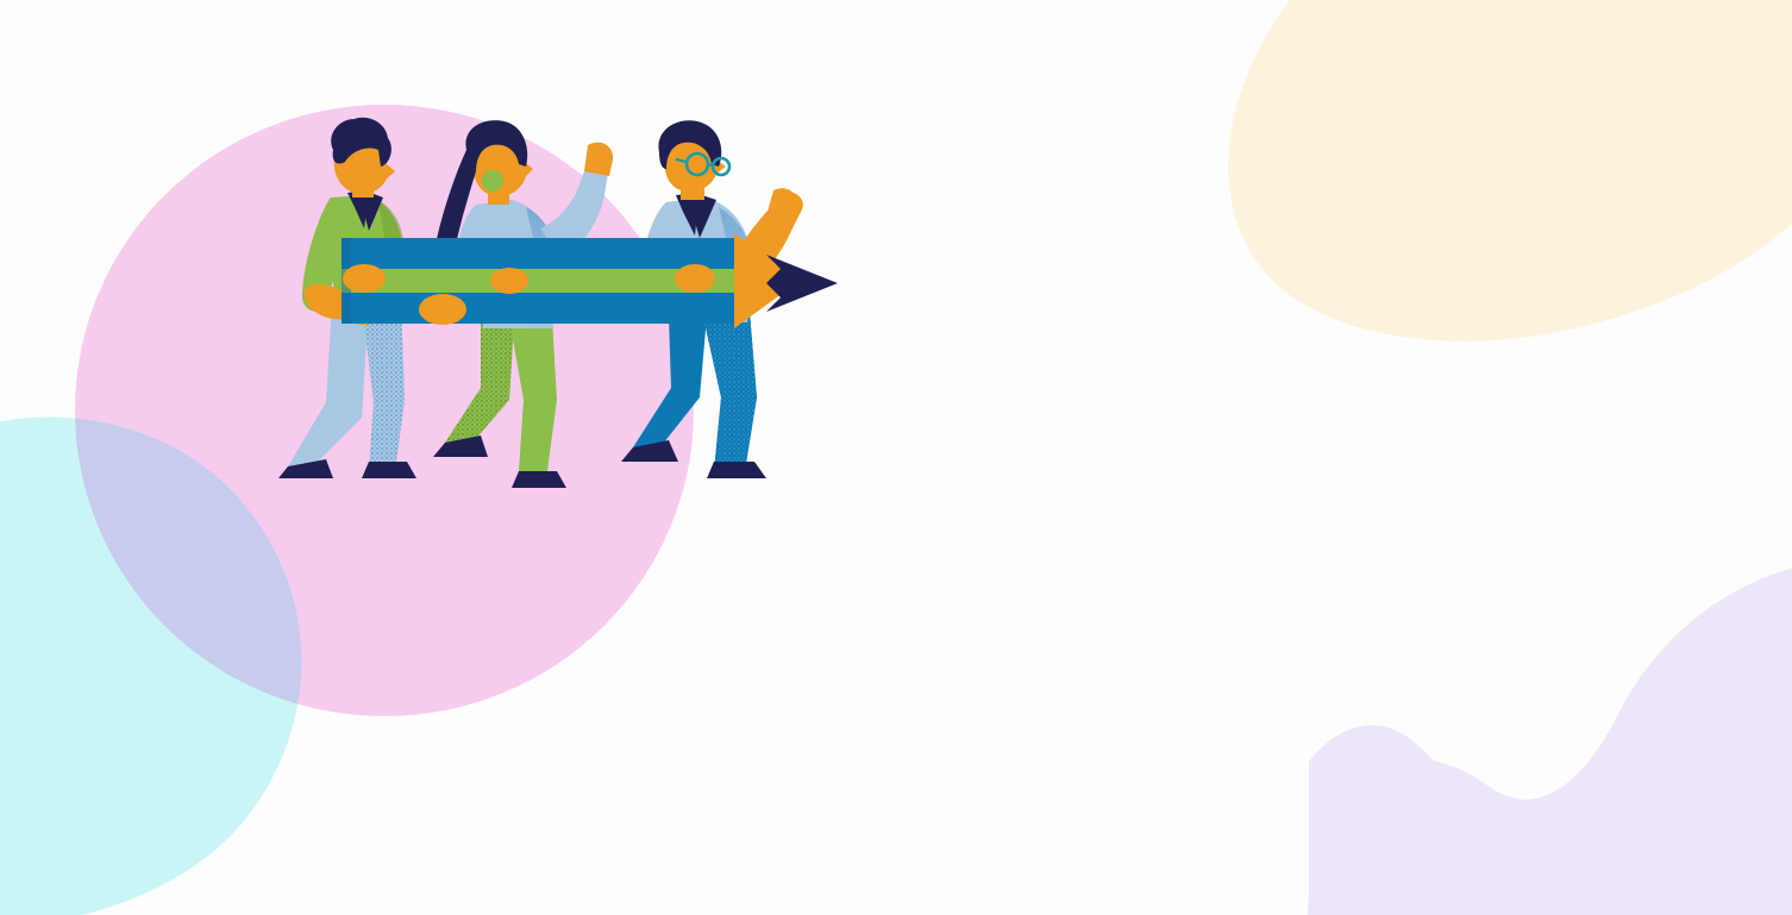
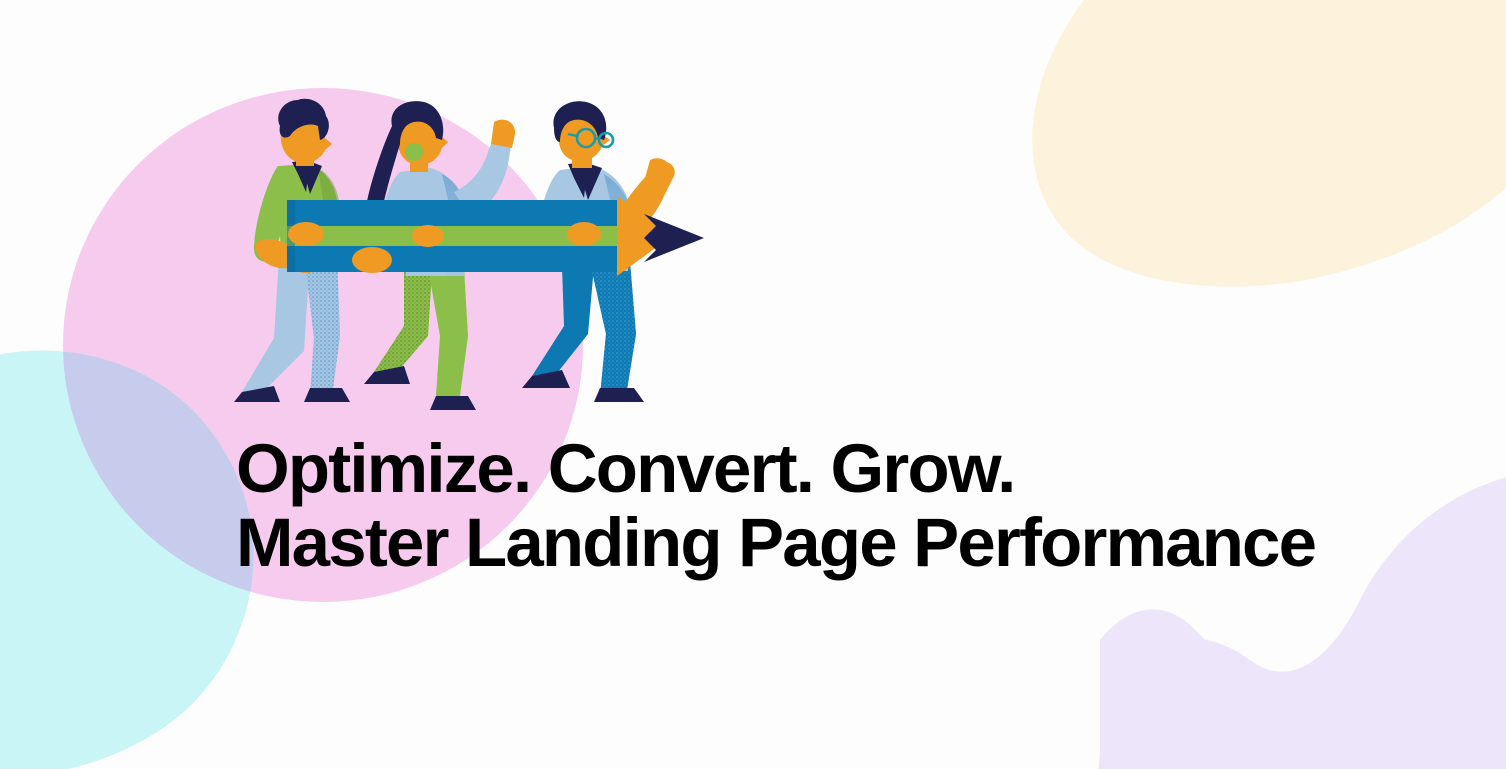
+ Optimize. Convert. Grow.
+ Master Landing Page Performance
